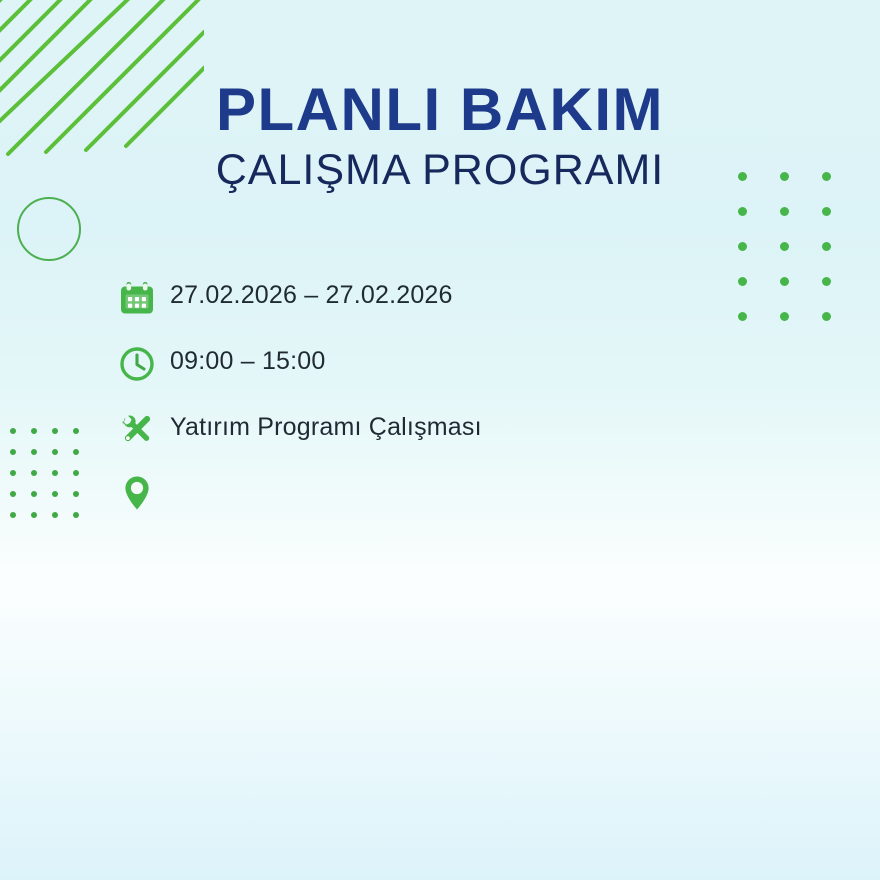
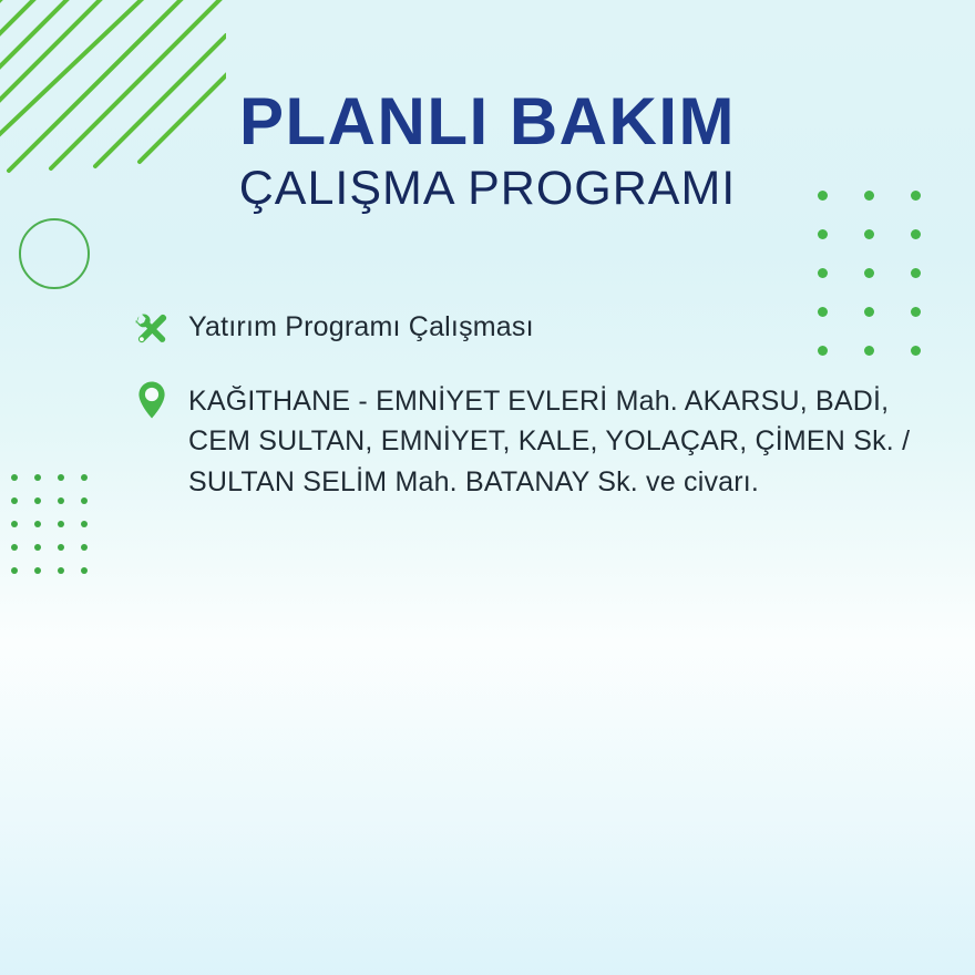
  PLANLI BAKIM
  ÇALIŞMA PROGRAMI
- 27.02.2026 – 27.02.2026
- 09:00 – 15:00
  Yatırım Programı Çalışması
+ KAĞITHANE - EMNİYET EVLERİ Mah. AKARSU, BADİ,
+ CEM SULTAN, EMNİYET, KALE, YOLAÇAR, ÇİMEN Sk. /
+ SULTAN SELİM Mah. BATANAY Sk. ve civarı.
